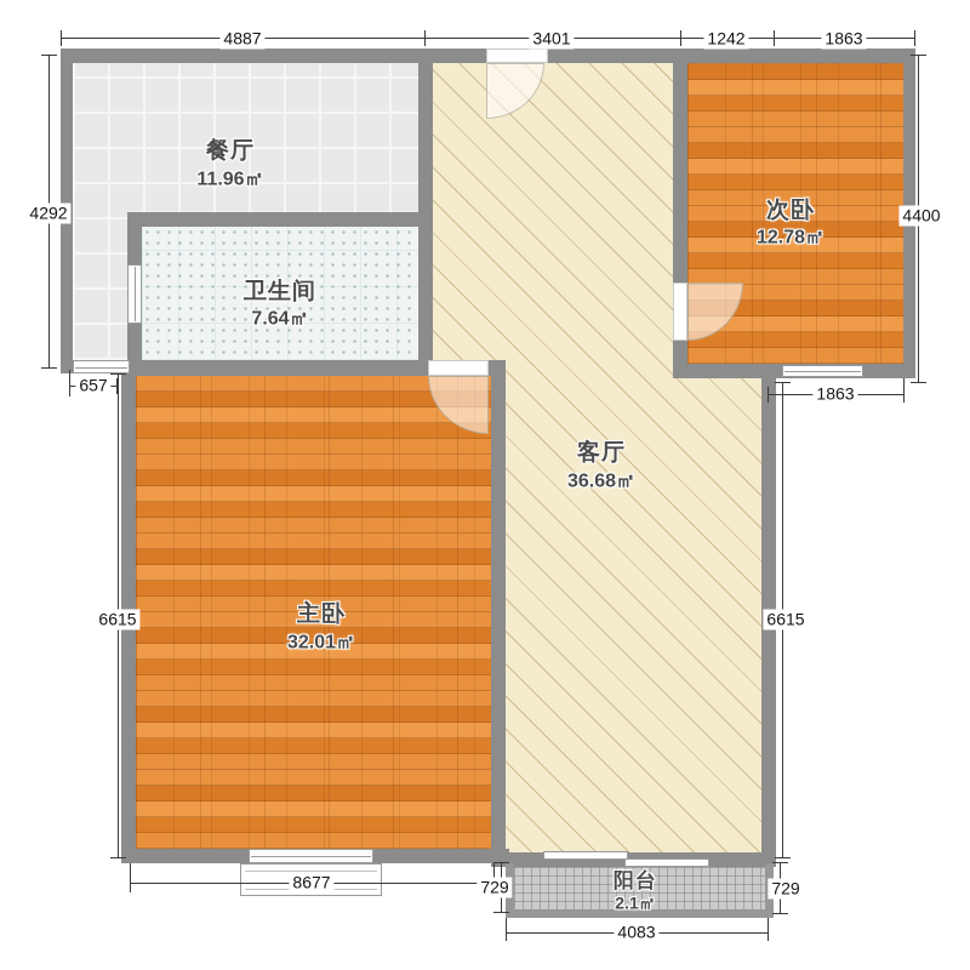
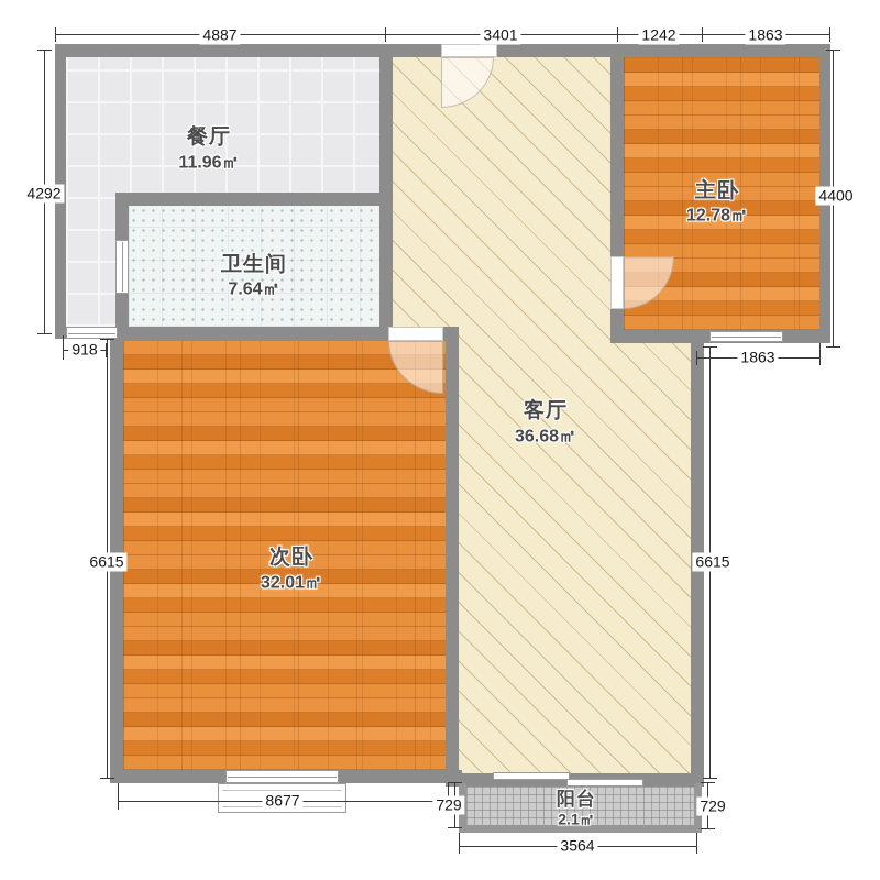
  餐厅
  11.96㎡
  卫生间
  7.64㎡
- 次卧
+ 主卧
  12.78㎡
  客厅
  36.68㎡
- 主卧
+ 次卧
  32.01㎡
  阳台
  2.1㎡
  4887
  3401
  1242
  1863
  4292
  6615
- 657
+ 918
  4400
  6615
  1863
  8677
  729
  729
- 4083
+ 3564
